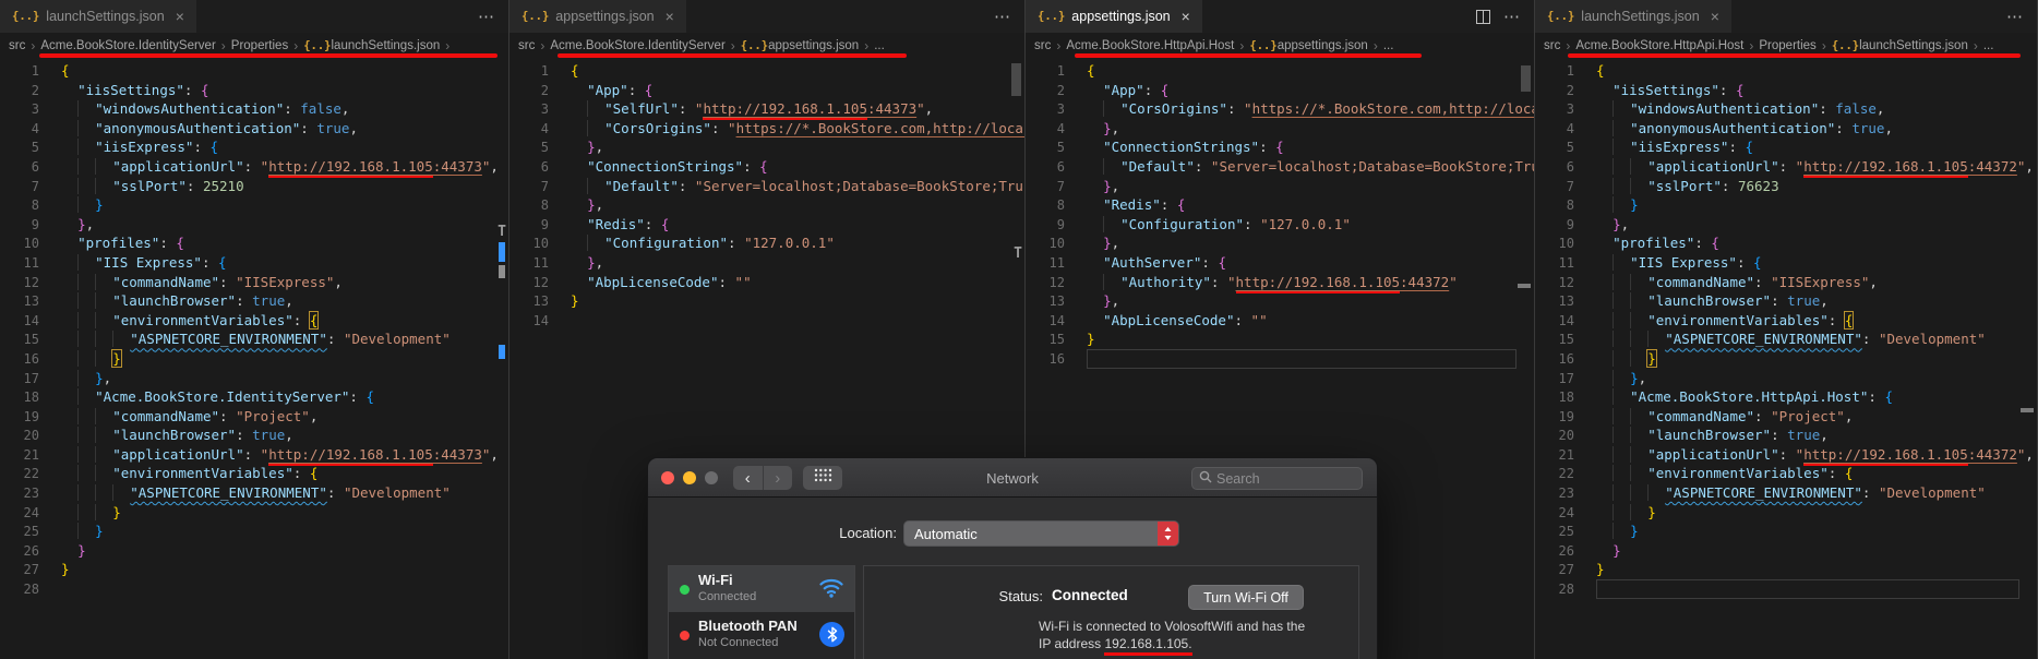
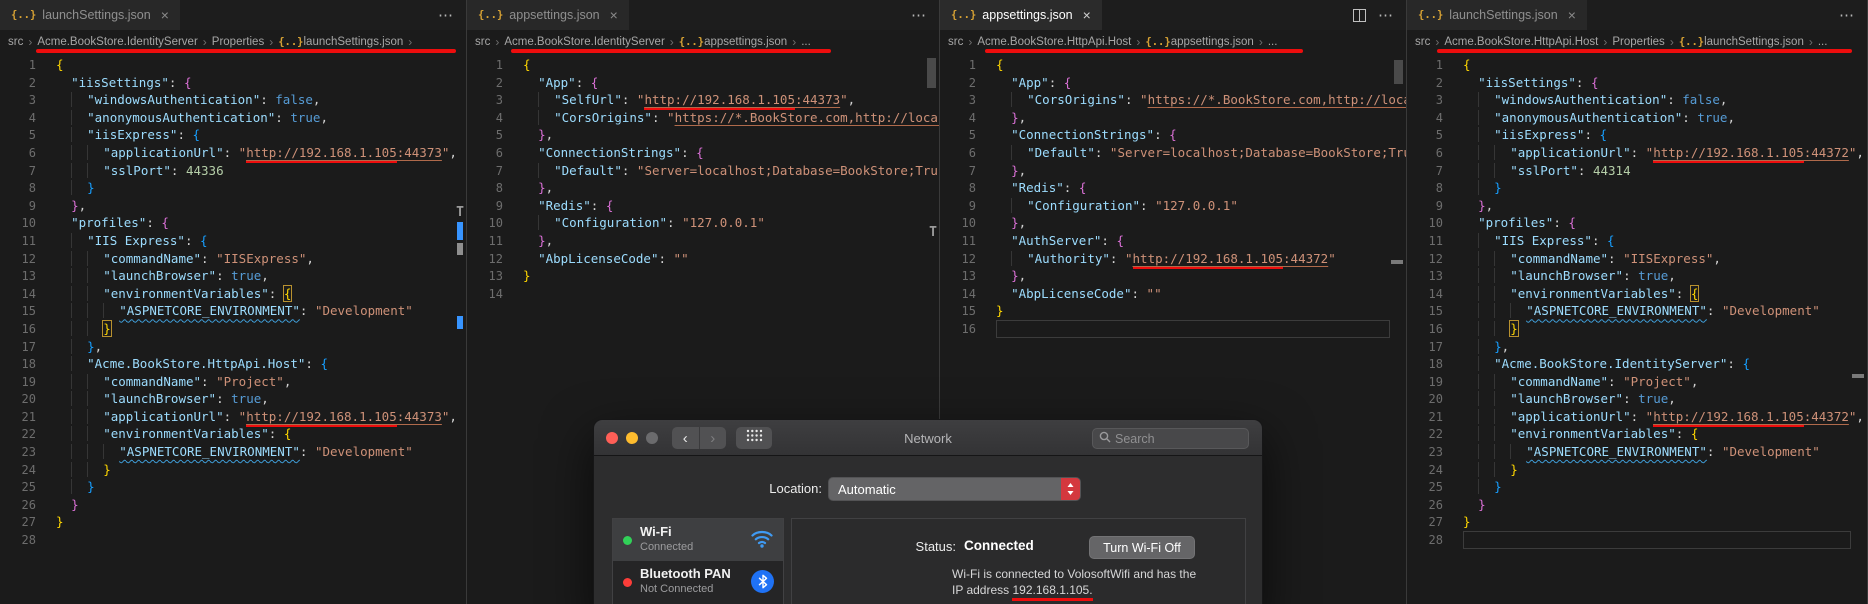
  {..}
  launchSettings.json
  ×
  ⋯
  src
  ›
  Acme.BookStore.IdentityServer
  ›
  Properties
  ›
  {..}
  launchSettings.json
  ›
  1 {
  2 "iisSettings": {
  3 "windowsAuthentication": false,
  4 "anonymousAuthentication": true,
  5 "iisExpress": {
  6 "applicationUrl": "http://192.168.1.105:44373",
- 7 "sslPort": 25210
+ 7 "sslPort": 44336
  8 }
  9 },
  10 "profiles": {
  11 "IIS Express": {
  12 "commandName": "IISExpress",
  13 "launchBrowser": true,
  14 "environmentVariables": {
  15 "ASPNETCORE_ENVIRONMENT": "Development"
  16 }
  17 },
- 18 "Acme.BookStore.IdentityServer": {
+ 18 "Acme.BookStore.HttpApi.Host": {
  19 "commandName": "Project",
  20 "launchBrowser": true,
  21 "applicationUrl": "http://192.168.1.105:44373",
  22 "environmentVariables": {
  23 "ASPNETCORE_ENVIRONMENT": "Development"
  24 }
  25 }
  26 }
  27 }
  28
  T
  {..}
  appsettings.json
  ×
  ⋯
  src
  ›
  Acme.BookStore.IdentityServer
  ›
  {..}
  appsettings.json
  ›
  ...
  1 {
  2 "App": {
  3 "SelfUrl": "http://192.168.1.105:44373",
  4 "CorsOrigins": "https://*.BookStore.com,http://loca
  5 },
  6 "ConnectionStrings": {
  7 "Default": "Server=localhost;Database=BookStore;Tru
  8 },
  9 "Redis": {
  10 "Configuration": "127.0.0.1"
  11 },
  12 "AbpLicenseCode": ""
  13 }
  14
  T
  {..}
  appsettings.json
  ×
  ⋯
  src
  ›
  Acme.BookStore.HttpApi.Host
  ›
  {..}
  appsettings.json
  ›
  ...
  1 {
  2 "App": {
  3 "CorsOrigins": "https://*.BookStore.com,http://loc
  4 },
  5 "ConnectionStrings": {
  6 "Default": "Server=localhost;Database=BookStore;Tr
  7 },
  8 "Redis": {
  9 "Configuration": "127.0.0.1"
  10 },
  11 "AuthServer": {
  12 "Authority": "http://192.168.1.105:44372"
  13 },
  14 "AbpLicenseCode": ""
  15 }
  16
  {..}
  launchSettings.json
  ×
  ⋯
  src
  ›
  Acme.BookStore.HttpApi.Host
  ›
  Properties
  ›
  {..}
  launchSettings.json
  ›
  ...
  1 {
  2 "iisSettings": {
  3 "windowsAuthentication": false,
  4 "anonymousAuthentication": true,
  5 "iisExpress": {
  6 "applicationUrl": "http://192.168.1.105:44372",
- 7 "sslPort": 76623
+ 7 "sslPort": 44314
  8 }
  9 },
  10 "profiles": {
  11 "IIS Express": {
  12 "commandName": "IISExpress",
  13 "launchBrowser": true,
  14 "environmentVariables": {
  15 "ASPNETCORE_ENVIRONMENT": "Development"
  16 }
  17 },
- 18 "Acme.BookStore.HttpApi.Host": {
+ 18 "Acme.BookStore.IdentityServer": {
  19 "commandName": "Project",
  20 "launchBrowser": true,
  21 "applicationUrl": "http://192.168.1.105:44372",
  22 "environmentVariables": {
  23 "ASPNETCORE_ENVIRONMENT": "Development"
  24 }
  25 }
  26 }
  27 }
  28
  ‹
  ›
  Network
  Search
  Location:
  Automatic
  Wi-Fi
  Connected
  Bluetooth PAN
  Not Connected
  Status:
  Connected
  Turn Wi-Fi Off
  Wi-Fi is connected to VolosoftWifi and has the
  IP address 192.168.1.105.
